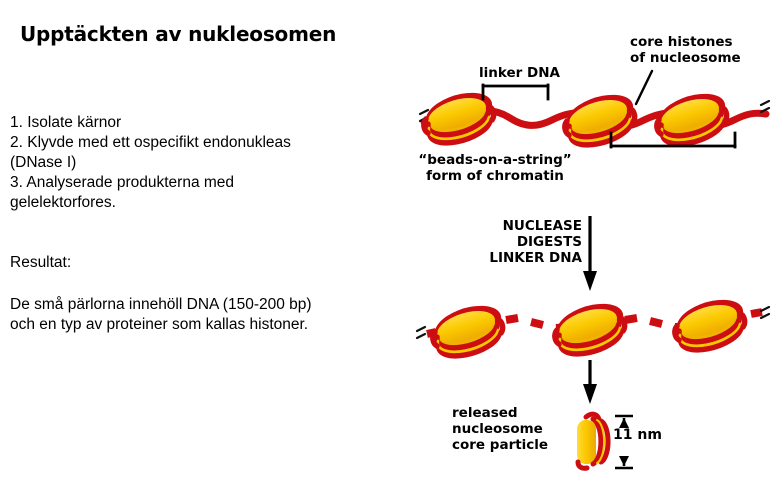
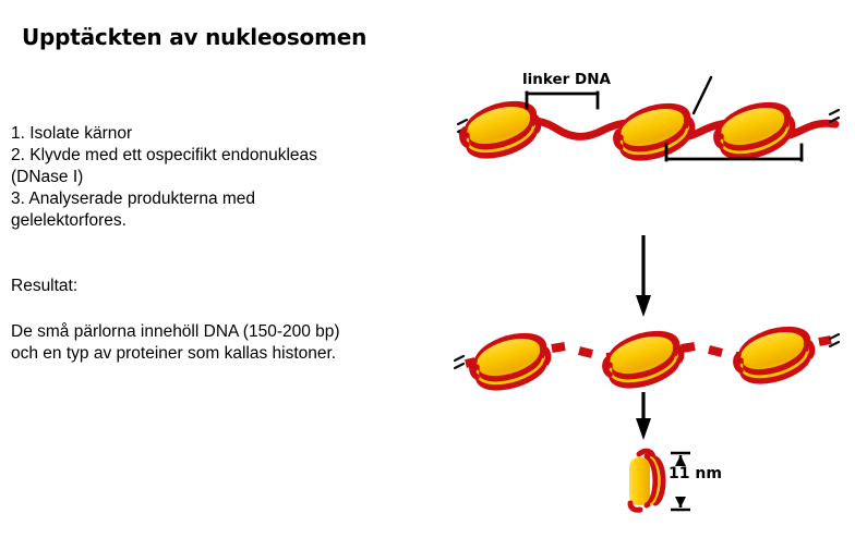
  Upptäckten av nukleosomen
  1. Isolate kärnor
  2. Klyvde med ett ospecifikt endonukleas
  (DNase I)
  3. Analyserade produkterna med
  gelelektorfores.
  Resultat:
  De små pärlorna innehöll DNA (150-200 bp)
  och en typ av proteiner som kallas histoner.
  linker DNA
- core histones
- of nucleosome
- “beads-on-a-string”
- form of chromatin
- NUCLEASE
- DIGESTS
- LINKER DNA
- released
- nucleosome
- core particle
  11 nm
